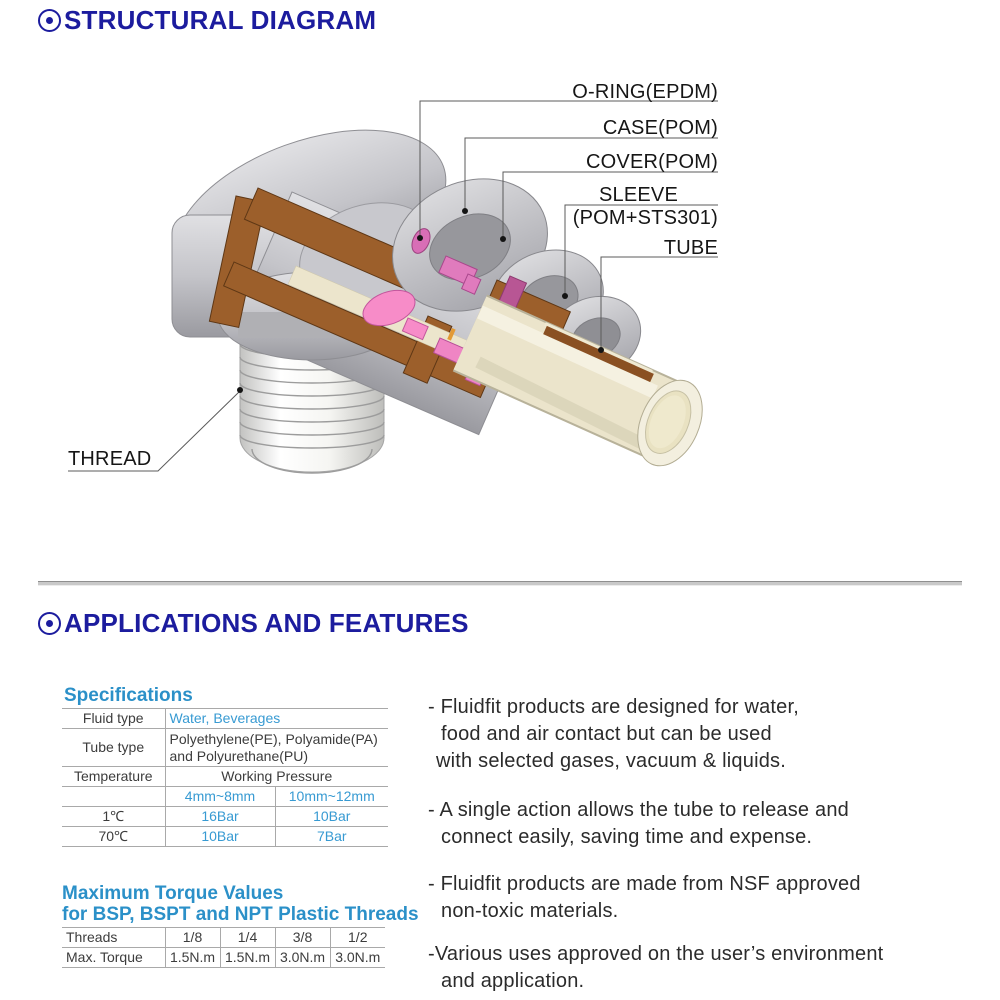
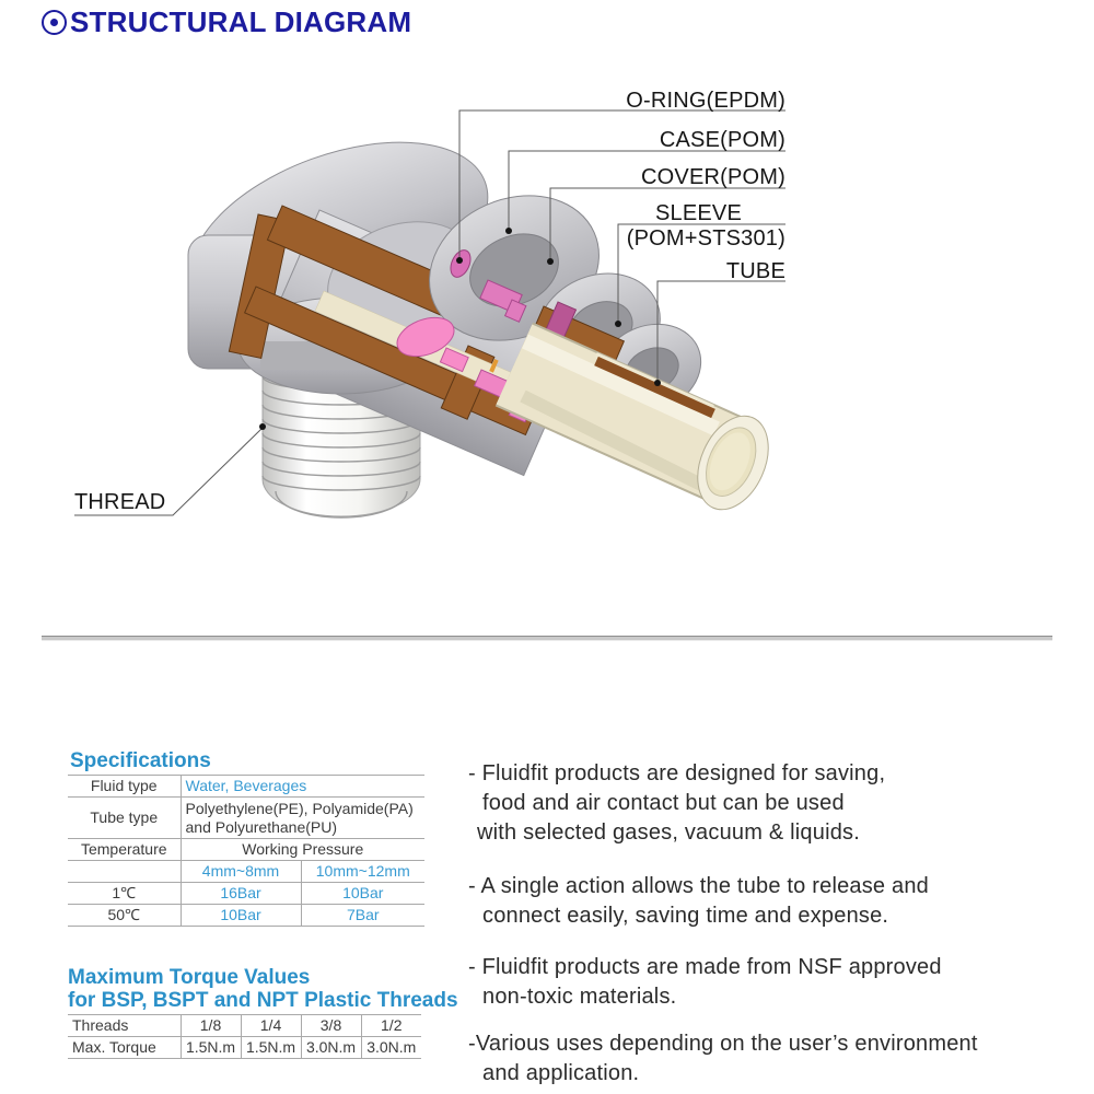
  STRUCTURAL DIAGRAM
  O-RING(EPDM)
  CASE(POM)
  COVER(POM)
  SLEEVE
  (POM+STS301)
  TUBE
  THREAD
- APPLICATIONS AND FEATURES
  Specifications
  Fluid type	Water, Beverages
  Tube type	Polyethylene(PE), Polyamide(PA) and Polyurethane(PU)
  Temperature	Working Pressure
  	4mm~8mm	10mm~12mm
  1℃	16Bar	10Bar
- 70℃	10Bar	7Bar
+ 50℃	10Bar	7Bar
  Maximum Torque Values
  for BSP, BSPT and NPT Plastic Threads
  Threads	1/8	1/4	3/8	1/2
  Max. Torque	1.5N.m	1.5N.m	3.0N.m	3.0N.m
- - Fluidfit products are designed for water,
+ - Fluidfit products are designed for saving,
  food and air contact but can be used
  with selected gases, vacuum & liquids.
  - A single action allows the tube to release and
  connect easily, saving time and expense.
  - Fluidfit products are made from NSF approved
  non-toxic materials.
- -Various uses approved on the user’s environment
+ -Various uses depending on the user’s environment
  and application.
